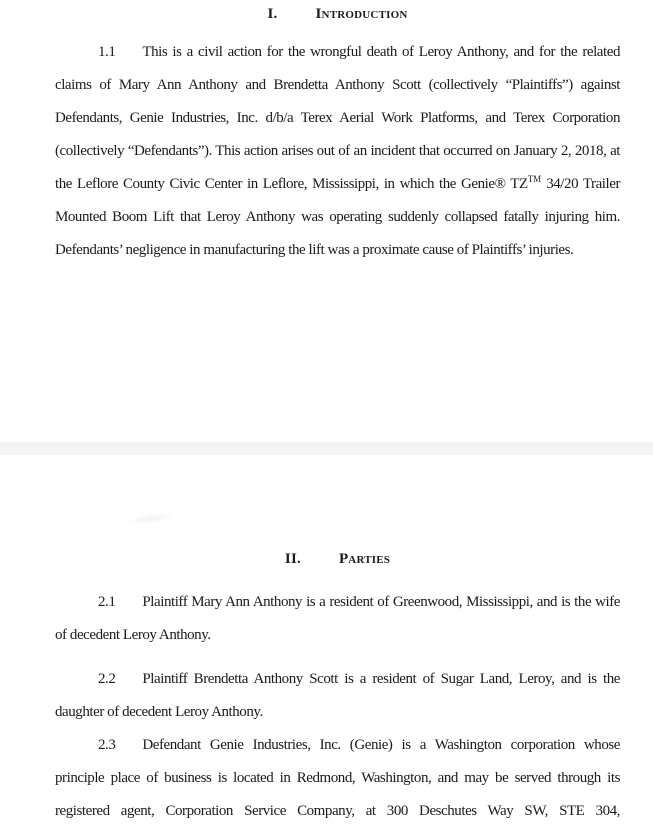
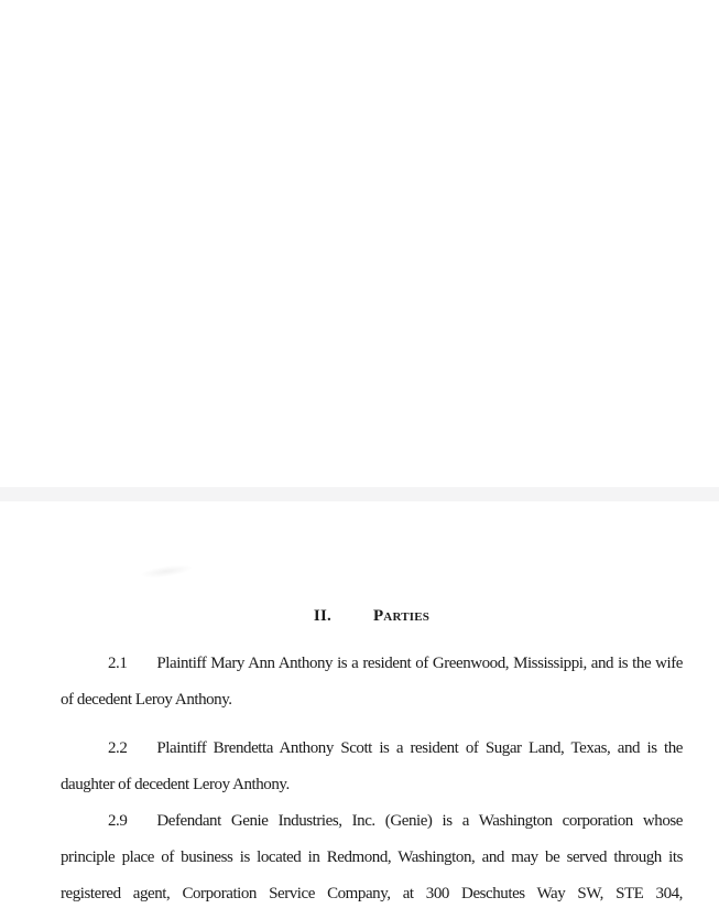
- I. Introduction
- 1.1 This is a civil action for the wrongful death of Leroy Anthony, and for the related claims of Mary Ann Anthony and Brendetta Anthony Scott (collectively “Plaintiffs”) against Defendants, Genie Industries, Inc. d/b/a Terex Aerial Work Platforms, and Terex Corporation (collectively “Defendants”). This action arises out of an incident that occurred on January 2, 2018, at the Leflore County Civic Center in Leflore, Mississippi, in which the Genie® TZTM 34/20 Trailer Mounted Boom Lift that Leroy Anthony was operating suddenly collapsed fatally injuring him. Defendants’ negligence in manufacturing the lift was a proximate cause of Plaintiffs’ injuries.
  II. Parties
  2.1 Plaintiff Mary Ann Anthony is a resident of Greenwood, Mississippi, and is the wife of decedent Leroy Anthony.
- 2.2 Plaintiff Brendetta Anthony Scott is a resident of Sugar Land, Leroy, and is the daughter of decedent Leroy Anthony.
+ 2.2 Plaintiff Brendetta Anthony Scott is a resident of Sugar Land, Texas, and is the daughter of decedent Leroy Anthony.
- 2.3 Defendant Genie Industries, Inc. (Genie) is a Washington corporation whose principle place of business is located in Redmond, Washington, and may be served through its registered agent, Corporation Service Company, at 300 Deschutes Way SW, STE 304,
+ 2.9 Defendant Genie Industries, Inc. (Genie) is a Washington corporation whose principle place of business is located in Redmond, Washington, and may be served through its registered agent, Corporation Service Company, at 300 Deschutes Way SW, STE 304,
